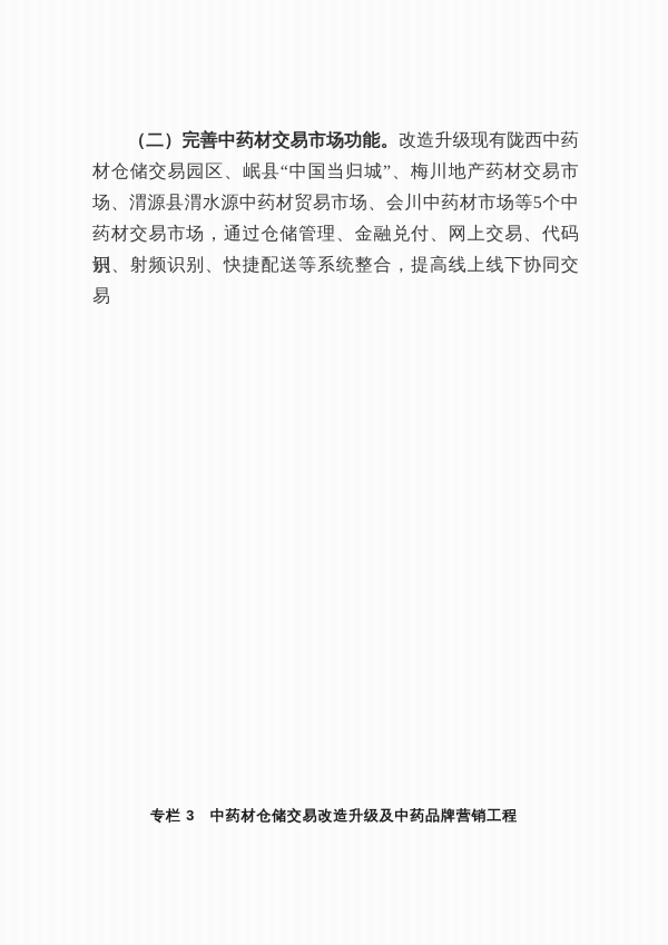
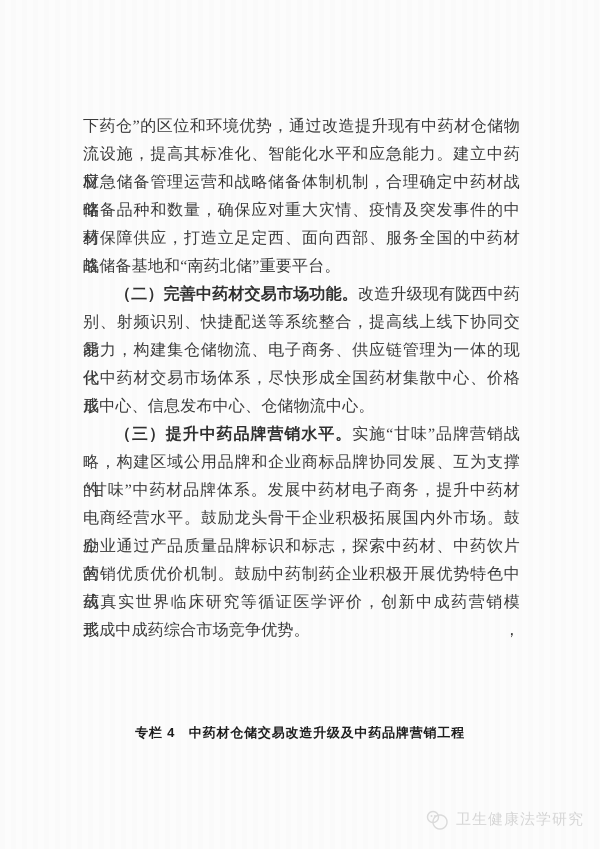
+ 下药仓”的区位和环境优势，通过改造提升现有中药材仓储物
+ 流设施，提高其标准化、智能化水平和应急能力。建立中药材
+ 应急储备管理运营和战略储备体制机制，合理确定中药材战略
+ 储备品种和数量，确保应对重大灾情、疫情及突发事件的中药
+ 材保障供应，打造立足定西、面向西部、服务全国的中药材战
+ 略储备基地和“南药北储”重要平台。
  （二）完善中药材交易市场功能。改造升级现有陇西中药
- 材仓储交易园区、岷县“中国当归城”、梅川地产药材交易市
- 场、渭源县渭水源中药材贸易市场、会川中药材市场等5个中
- 药材交易市场，通过仓储管理、金融兑付、网上交易、代码识
  别、射频识别、快捷配送等系统整合，提高线上线下协同交易
+ 能力，构建集仓储物流、电子商务、供应链管理为一体的现代
+ 化中药材交易市场体系，尽快形成全国药材集散中心、价格形
+ 成中心、信息发布中心、仓储物流中心。
+ （三）提升中药品牌营销水平。实施“甘味”品牌营销战
+ 略，构建区域公用品牌和企业商标品牌协同发展、互为支撑的
+ “甘味”中药材品牌体系。发展中药材电子商务，提升中药材
+ 电商经营水平。鼓励龙头骨干企业积极拓展国内外市场。鼓励
+ 企业通过产品质量品牌标识和标志，探索中药材、中药饮片的
+ 营销优质优价机制。鼓励中药制药企业积极开展优势特色中成
+ 药真实世界临床研究等循证医学评价，创新中成药营销模式，
+ 形成中成药综合市场竞争优势。
- 专栏 3 中药材仓储交易改造升级及中药品牌营销工程
+ 专栏 4 中药材仓储交易改造升级及中药品牌营销工程
+ 卫生健康法学研究
